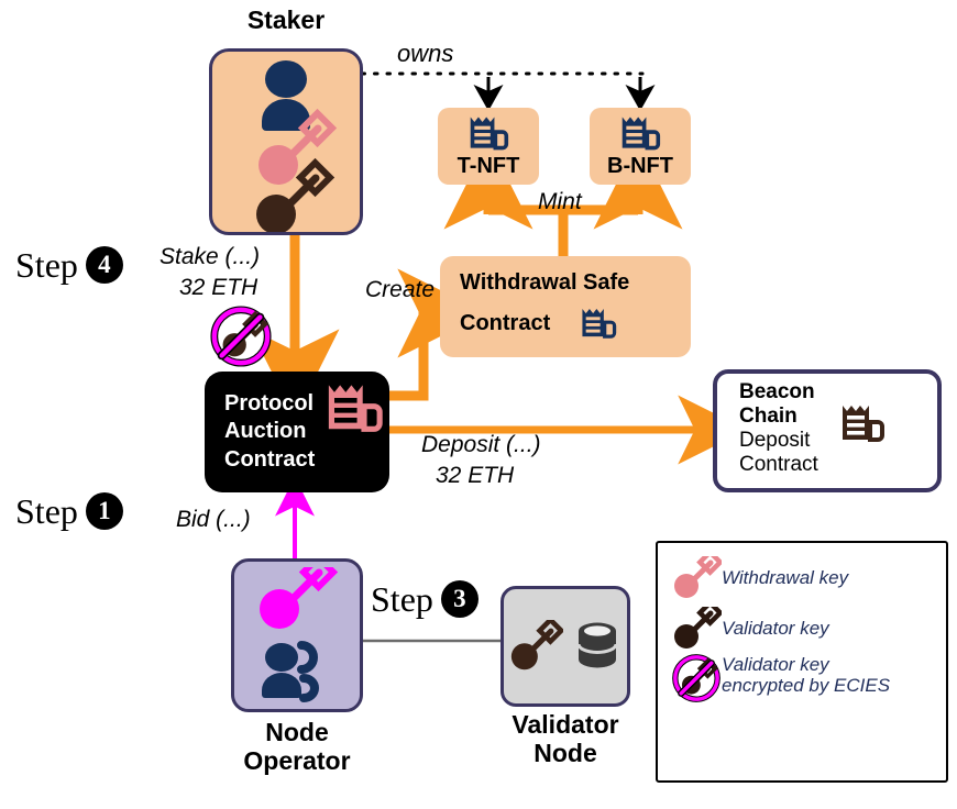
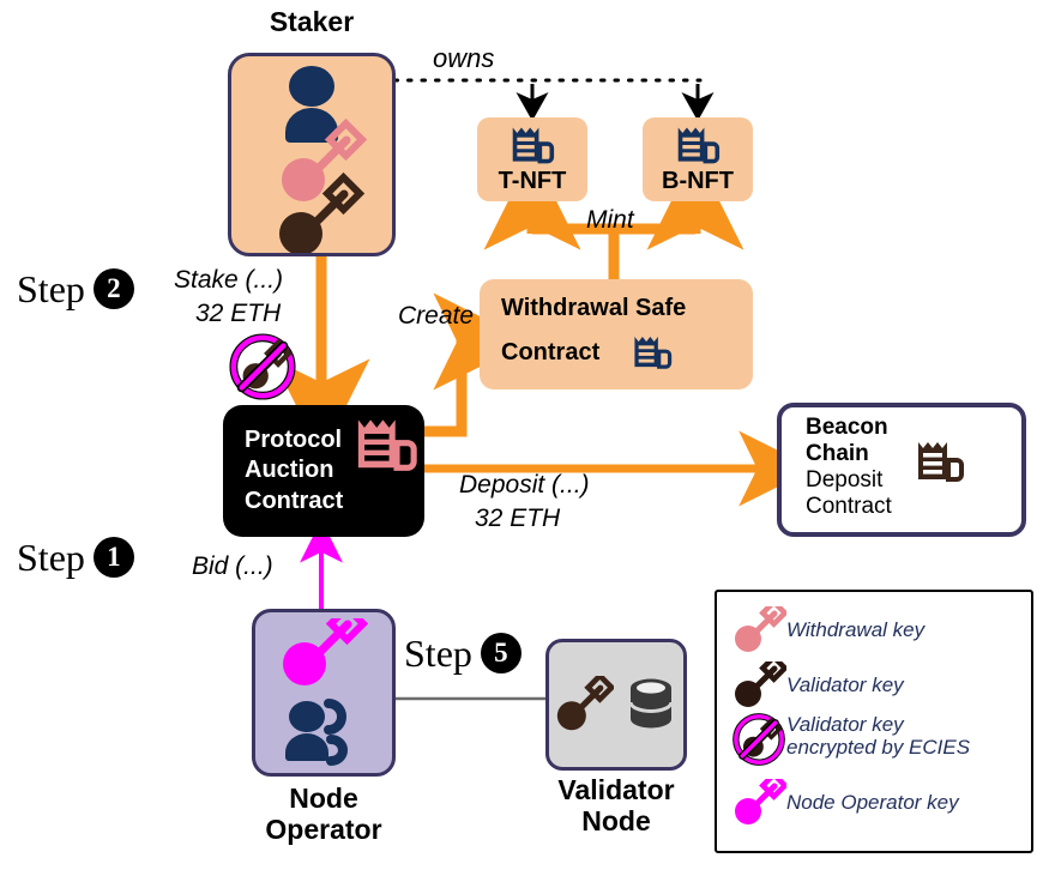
  Staker
  T-NFT
  B-NFT
  Withdrawal Safe
  Contract
  Protocol
  Auction
  Contract
  Beacon
  Chain
  Deposit
  Contract
  Node
  Operator
  Validator
  Node
  owns
  Mint
  Create
  Stake (...)
  32 ETH
  Deposit (...)
  32 ETH
  Bid (...)
  Step
  1
  Step
- 4
+ 2
  Step
- 3
+ 5
  Withdrawal key
  Validator key
  Validator key
  encrypted by ECIES
+ Node Operator key
